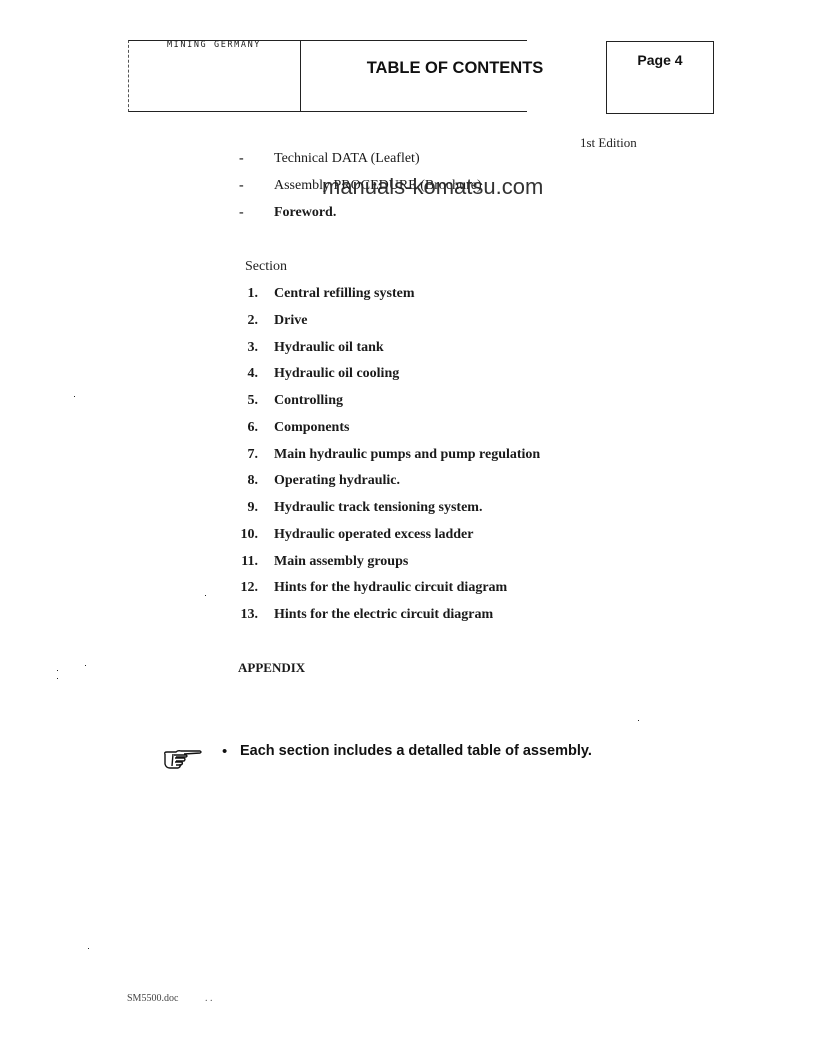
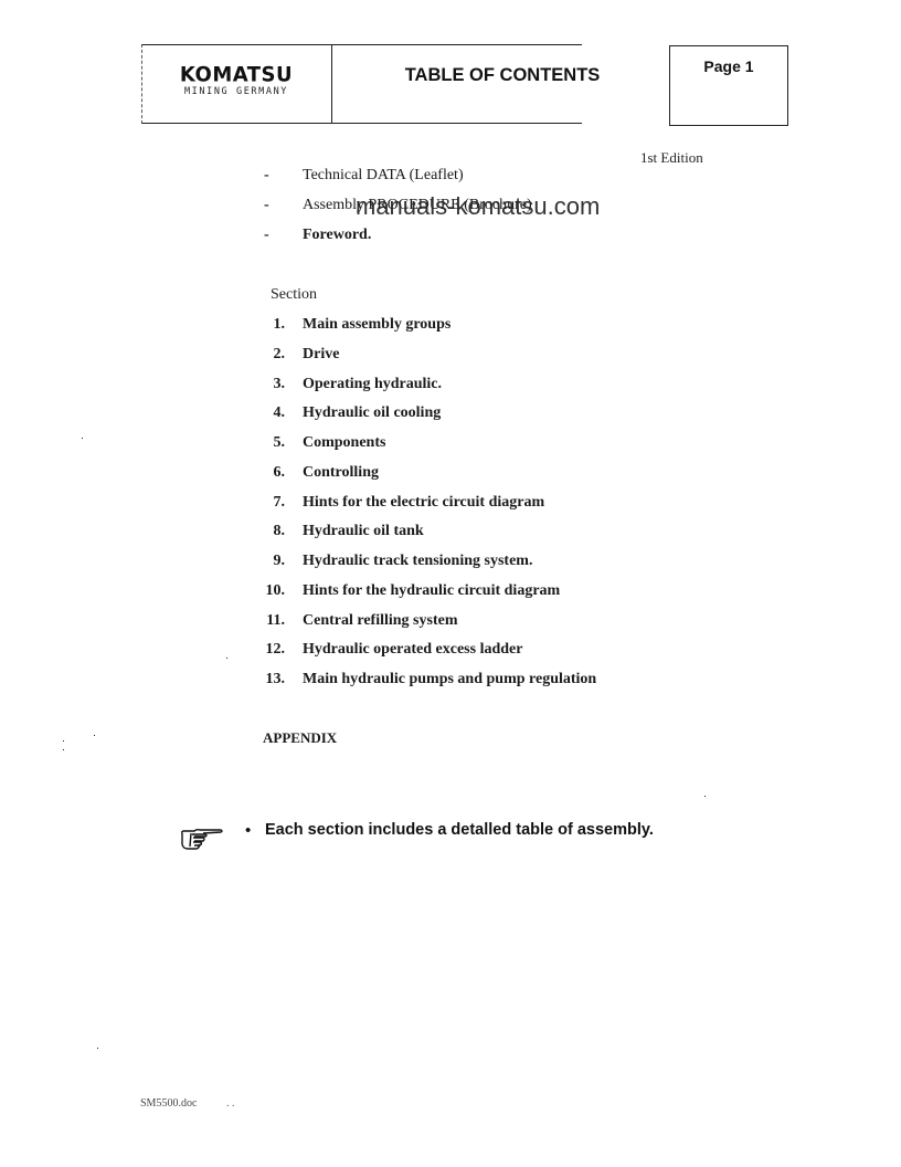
+ KOMATSU
  MINING GERMANY
  TABLE OF CONTENTS
- Page 4
+ Page 1
  1st Edition
  -
  Technical DATA (Leaflet)
  -
  Assembly PROCEDURE (Brochure)
  -
  Foreword.
  manuals-komatsu.com
  Section
  1.
- Central refilling system
+ Main assembly groups
  2.
  Drive
  3.
- Hydraulic oil tank
+ Operating hydraulic.
  4.
  Hydraulic oil cooling
  5.
- Controlling
+ Components
  6.
- Components
+ Controlling
  7.
- Main hydraulic pumps and pump regulation
+ Hints for the electric circuit diagram
  8.
- Operating hydraulic.
+ Hydraulic oil tank
  9.
  Hydraulic track tensioning system.
  10.
- Hydraulic operated excess ladder
+ Hints for the hydraulic circuit diagram
  11.
- Main assembly groups
+ Central refilling system
  12.
- Hints for the hydraulic circuit diagram
+ Hydraulic operated excess ladder
  13.
- Hints for the electric circuit diagram
+ Main hydraulic pumps and pump regulation
  APPENDIX
  •
  Each section includes a detalled table of assembly.
  SM5500.doc
  . .
